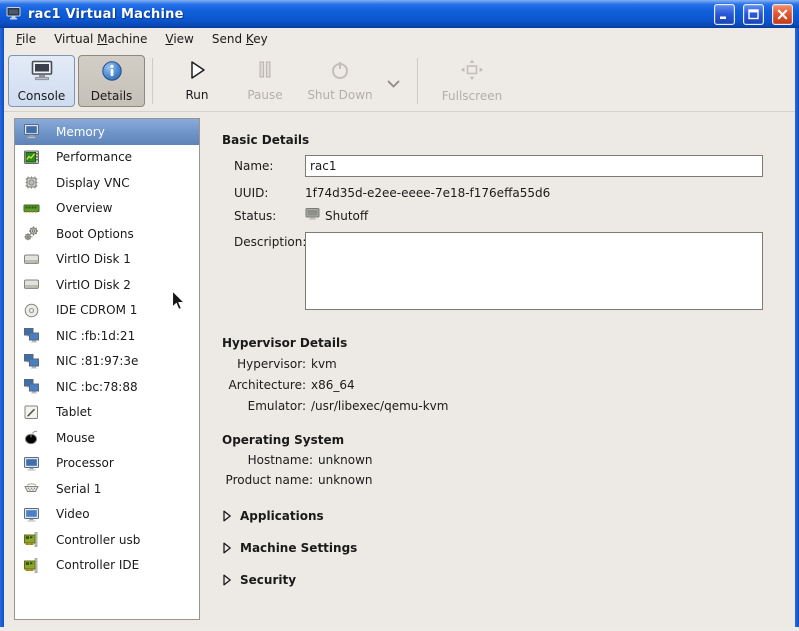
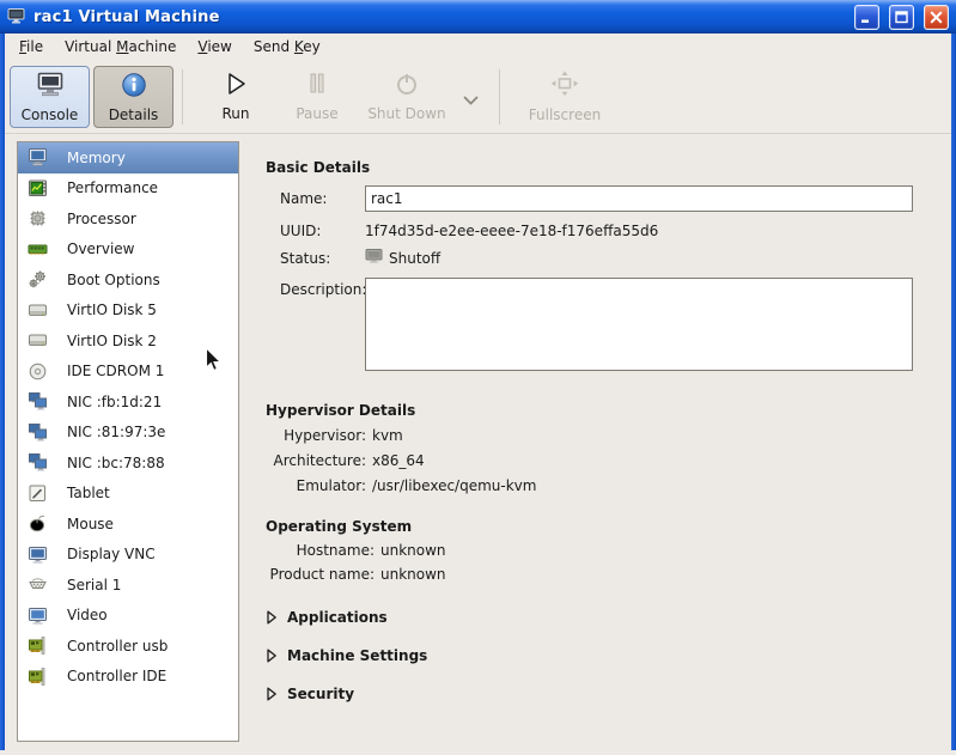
  rac1 Virtual Machine
  File
  Virtual Machine
  View
  Send Key
  Console
  Details
  Run
  Pause
  Shut Down
  Fullscreen
  Memory
  Performance
- Display VNC
+ Processor
  Overview
  Boot Options
- VirtIO Disk 1
+ VirtIO Disk 5
  VirtIO Disk 2
  IDE CDROM 1
  NIC :fb:1d:21
  NIC :81:97:3e
  NIC :bc:78:88
  Tablet
  Mouse
- Processor
+ Display VNC
  Serial 1
  Video
  Controller usb
  Controller IDE
  Basic Details
  Name:
  rac1
  UUID:
  1f74d35d-e2ee-eeee-7e18-f176effa55d6
  Status:
  Shutoff
  Description
  Hypervisor Details
  Hypervisor: kvm
  Architecture: x86_64
  Emulator: /usr/libexec/qemu-kvm
  Operating System
  Hostname: unknown
  Product name: unknown
  Applications
  Machine Settings
  Security
